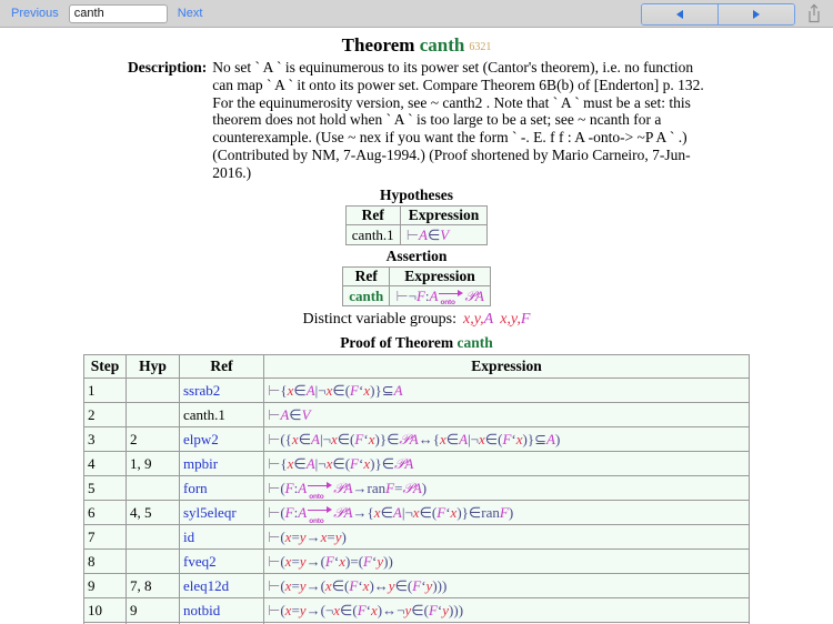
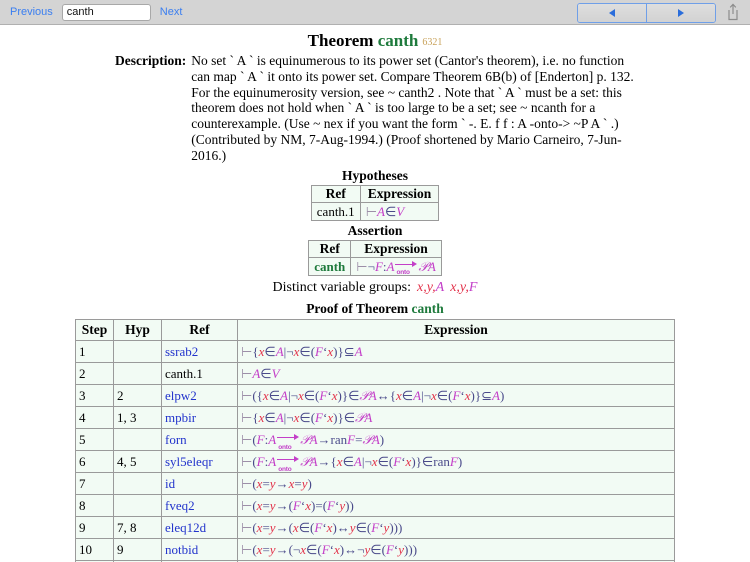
  Previous
  canth
  Next
  Theorem canth 6321
  Description:
  No set ` A ` is equinumerous to its power set (Cantor's theorem), i.e. no function can map ` A ` it onto its power set. Compare Theorem 6B(b) of [Enderton] p. 132. For the equinumerosity version, see ~ canth2 . Note that ` A ` must be a set: this theorem does not hold when ` A ` is too large to be a set; see ~ ncanth for a counterexample. (Use ~ nex if you want the form ` -. E. f f : A -onto-> ~P A ` .) (Contributed by NM, 7-Aug-1994.) (Proof shortened by Mario Carneiro, 7-Jun-2016.)
  Hypotheses
  Ref	Expression
  canth.1	⊢A∈V
  Assertion
  Ref	Expression
  canth	⊢¬F:A 𝒫A
  Distinct variable groups: x,y,A x,y,F
  Proof of Theorem canth
  Step	Hyp	Ref	Expression
  1		ssrab2	⊢{x∈A|¬x∈(F‘x)}⊆A
  2		canth.1	⊢A∈V
  3	2	elpw2	⊢({x∈A|¬x∈(F‘x)}∈𝒫A↔{x∈A|¬x∈(F‘x)}⊆A)
- 4	1, 9	mpbir	⊢{x∈A|¬x∈(F‘x)}∈𝒫A
+ 4	1, 3	mpbir	⊢{x∈A|¬x∈(F‘x)}∈𝒫A
  5		forn	⊢(F:A 𝒫A→ranF=𝒫A)
  6	4, 5	syl5eleqr	⊢(F:A 𝒫A→{x∈A|¬x∈(F‘x)}∈ranF)
  7		id	⊢(x=y→x=y)
  8		fveq2	⊢(x=y→(F‘x)=(F‘y))
  9	7, 8	eleq12d	⊢(x=y→(x∈(F‘x)↔y∈(F‘y)))
  10	9	notbid	⊢(x=y→(¬x∈(F‘x)↔¬y∈(F‘y)))
